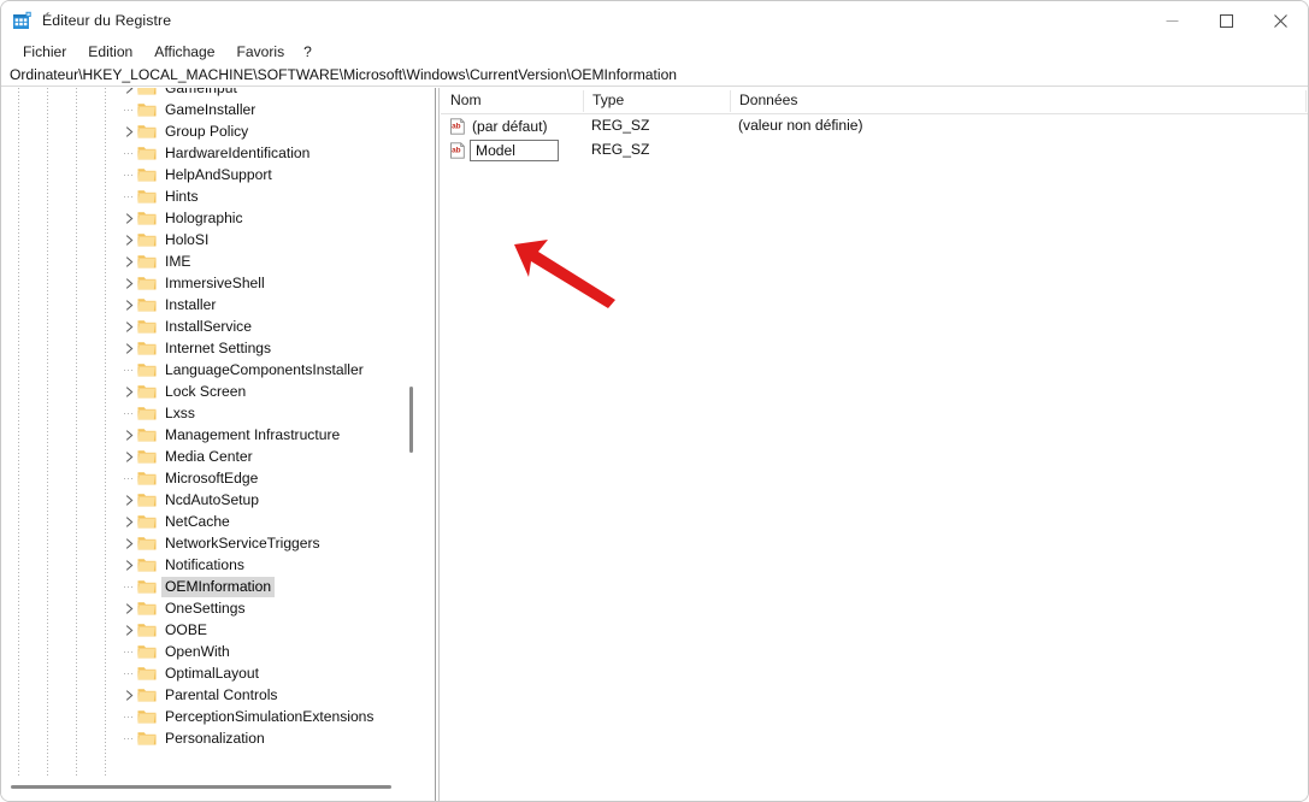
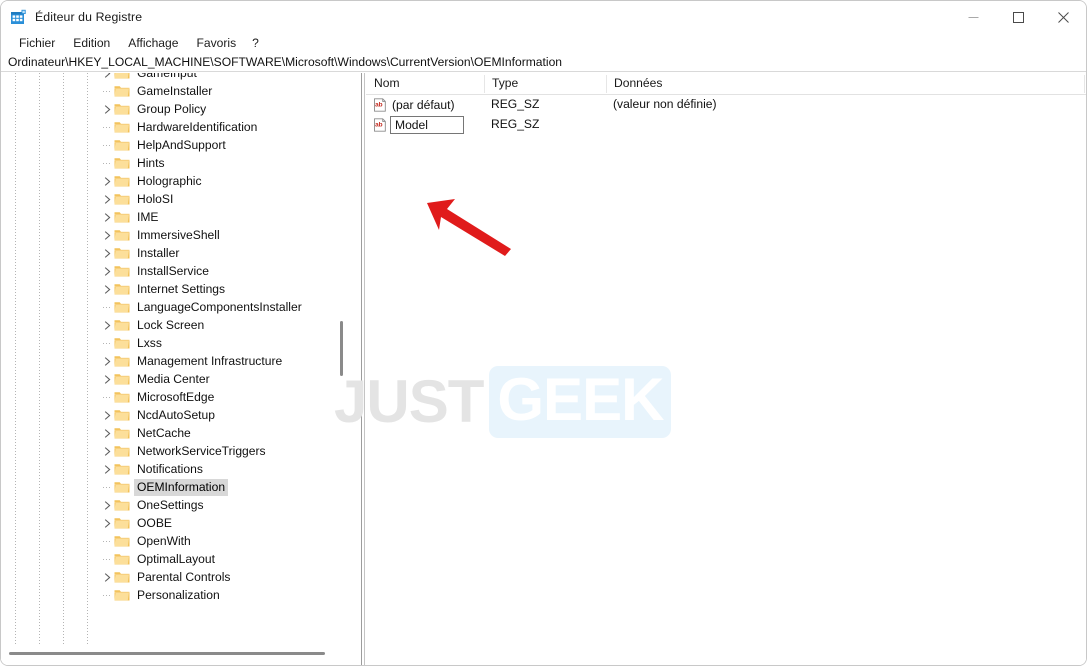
  Éditeur du Registre
  Fichier
  Edition
  Affichage
  Favoris
  ?
  Ordinateur\HKEY_LOCAL_MACHINE\SOFTWARE\Microsoft\Windows\CurrentVersion\OEMInformation
  GameInput
  GameInstaller
  Group Policy
  HardwareIdentification
  HelpAndSupport
  Hints
  Holographic
  HoloSI
  IME
  ImmersiveShell
  Installer
  InstallService
  Internet Settings
  LanguageComponentsInstaller
  Lock Screen
  Lxss
  Management Infrastructure
  Media Center
  MicrosoftEdge
  NcdAutoSetup
  NetCache
  NetworkServiceTriggers
  Notifications
  OEMInformation
  OneSettings
  OOBE
  OpenWith
  OptimalLayout
  Parental Controls
- PerceptionSimulationExtensions
  Personalization
  Nom
  Type
  Données
  (par défaut)
  REG_SZ
  (valeur non définie)
  Model
  REG_SZ
+ JUST
